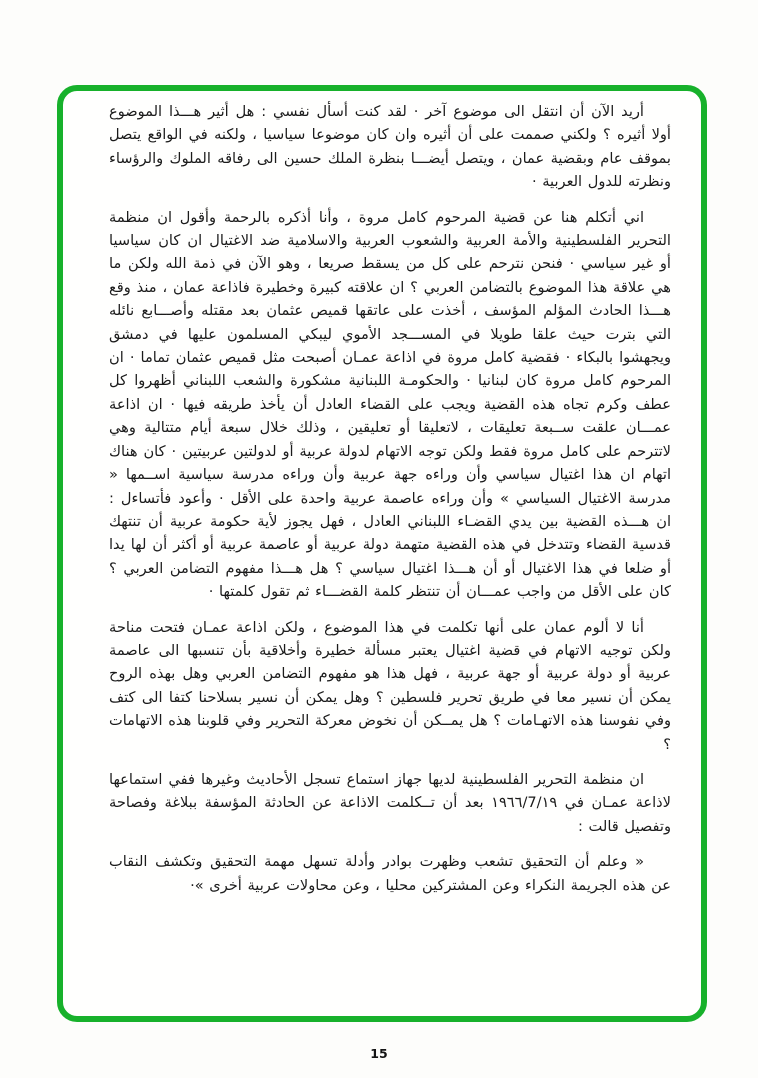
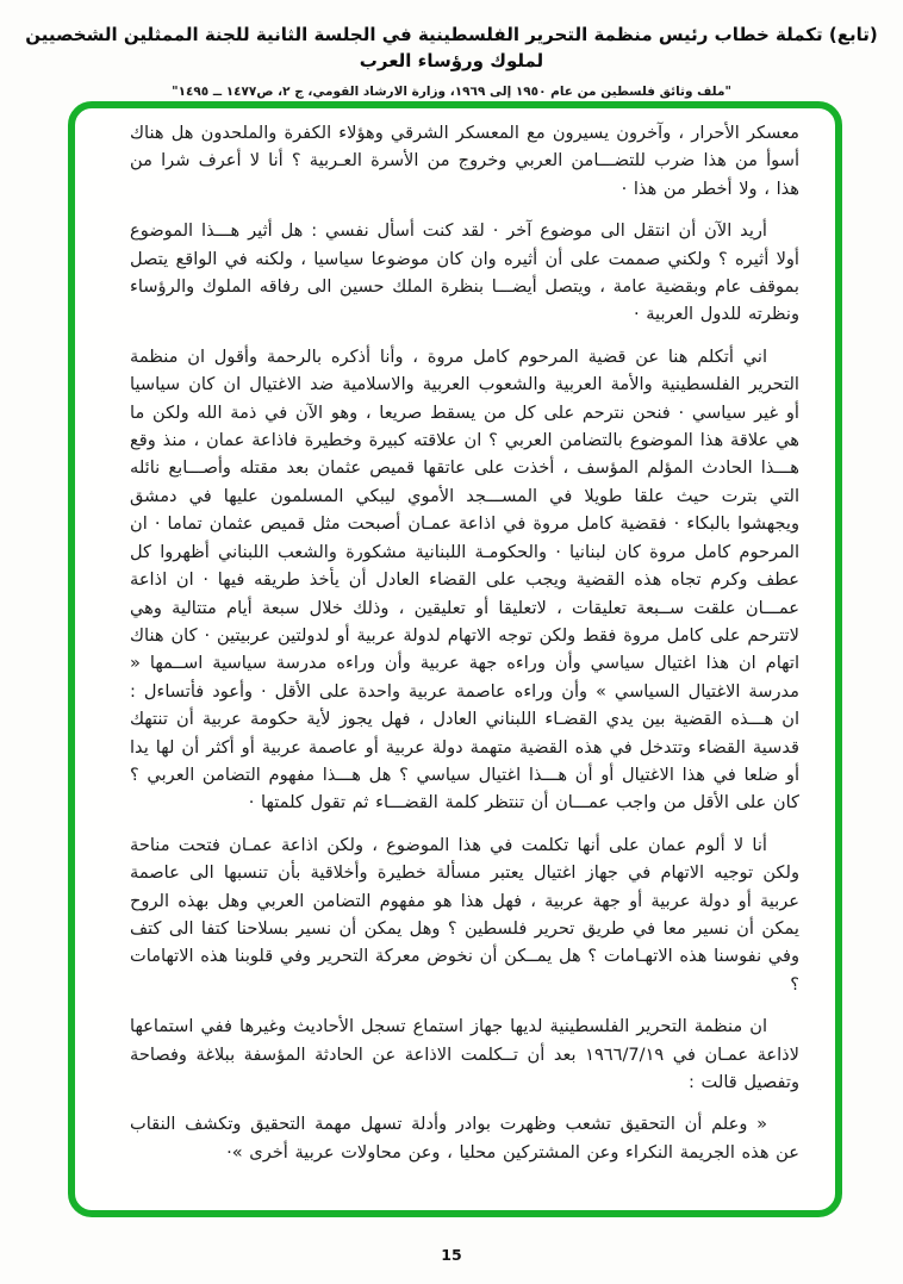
+ (تابع) تكملة خطاب رئيس منظمة التحرير الفلسطينية في الجلسة الثانية للجنة الممثلين الشخصيين لملوك ورؤساء العرب
+ "ملف وثائق فلسطين من عام ١٩٥٠ إلى ١٩٦٩، وزارة الارشاد القومي، ج ٢، ص١٤٧٧ ــ ١٤٩٥"
+ معسكر الأحرار ، وآخرون يسيرون مع المعسكر الشرقي وهؤلاء الكفرة والملحدون هل هناك أسوأ من هذا ضرب للتضـــامن العربي وخروج من الأسرة العـربية ؟ أنا لا أعرف شرا من هذا ، ولا أخطر من هذا ·
- أريد الآن أن انتقل الى موضوع آخر · لقد كنت أسأل نفسي : هل أثير هـــذا الموضوع أولا أثيره ؟ ولكني صممت على أن أثيره وان كان موضوعا سياسيا ، ولكنه في الواقع يتصل بموقف عام وبقضية عمان ، ويتصل أيضـــا بنظرة الملك حسين الى رفاقه الملوك والرؤساء ونظرته للدول العربية ·
+ أريد الآن أن انتقل الى موضوع آخر · لقد كنت أسأل نفسي : هل أثير هـــذا الموضوع أولا أثيره ؟ ولكني صممت على أن أثيره وان كان موضوعا سياسيا ، ولكنه في الواقع يتصل بموقف عام وبقضية عامة ، ويتصل أيضـــا بنظرة الملك حسين الى رفاقه الملوك والرؤساء ونظرته للدول العربية ·
  اني أتكلم هنا عن قضية المرحوم كامل مروة ، وأنا أذكره بالرحمة وأقول ان منظمة التحرير الفلسطينية والأمة العربية والشعوب العربية والاسلامية ضد الاغتيال ان كان سياسيا أو غير سياسي · فنحن نترحم على كل من يسقط صريعا ، وهو الآن في ذمة الله ولكن ما هي علاقة هذا الموضوع بالتضامن العربي ؟ ان علاقته كبيرة وخطيرة فاذاعة عمان ، منذ وقع هـــذا الحادث المؤلم المؤسف ، أخذت على عاتقها قميص عثمان بعد مقتله وأصـــابع نائله التي بترت حيث علقا طويلا في المســـجد الأموي ليبكي المسلمون عليها في دمشق ويجهشوا بالبكاء · فقضية كامل مروة في اذاعة عمـان أصبحت مثل قميص عثمان تماما · ان المرحوم كامل مروة كان لبنانيا · والحكومـة اللبنانية مشكورة والشعب اللبناني أظهروا كل عطف وكرم تجاه هذه القضية ويجب على القضاء العادل أن يأخذ طريقه فيها · ان اذاعة عمـــان علقت ســبعة تعليقات ، لاتعليقا أو تعليقين ، وذلك خلال سبعة أيام متتالية وهي لاتترحم على كامل مروة فقط ولكن توجه الاتهام لدولة عربية أو لدولتين عربيتين · كان هناك اتهام ان هذا اغتيال سياسي وأن وراءه جهة عربية وأن وراءه مدرسة سياسية اســمها « مدرسة الاغتيال السياسي » وأن وراءه عاصمة عربية واحدة على الأقل · وأعود فأتساءل : ان هـــذه القضية بين يدي القضـاء اللبناني العادل ، فهل يجوز لأية حكومة عربية أن تنتهك قدسية القضاء وتتدخل في هذه القضية متهمة دولة عربية أو عاصمة عربية أو أكثر أن لها يدا أو ضلعا في هذا الاغتيال أو أن هـــذا اغتيال سياسي ؟ هل هـــذا مفهوم التضامن العربي ؟ كان على الأقل من واجب عمـــان أن تنتظر كلمة القضـــاء ثم تقول كلمتها ·
- أنا لا ألوم عمان على أنها تكلمت في هذا الموضوع ، ولكن اذاعة عمـان فتحت مناحة ولكن توجيه الاتهام في قضية اغتيال يعتبر مسألة خطيرة وأخلاقية بأن تنسبها الى عاصمة عربية أو دولة عربية أو جهة عربية ، فهل هذا هو مفهوم التضامن العربي وهل بهذه الروح يمكن أن نسير معا في طريق تحرير فلسطين ؟ وهل يمكن أن نسير بسلاحنا كتفا الى كتف وفي نفوسنا هذه الاتهـامات ؟ هل يمــكن أن نخوض معركة التحرير وفي قلوبنا هذه الاتهامات ؟
+ أنا لا ألوم عمان على أنها تكلمت في هذا الموضوع ، ولكن اذاعة عمـان فتحت مناحة ولكن توجيه الاتهام في جهاز اغتيال يعتبر مسألة خطيرة وأخلاقية بأن تنسبها الى عاصمة عربية أو دولة عربية أو جهة عربية ، فهل هذا هو مفهوم التضامن العربي وهل بهذه الروح يمكن أن نسير معا في طريق تحرير فلسطين ؟ وهل يمكن أن نسير بسلاحنا كتفا الى كتف وفي نفوسنا هذه الاتهـامات ؟ هل يمــكن أن نخوض معركة التحرير وفي قلوبنا هذه الاتهامات ؟
  ان منظمة التحرير الفلسطينية لديها جهاز استماع تسجل الأحاديث وغيرها ففي استماعها لاذاعة عمـان في ١٩٦٦/7/١٩ بعد أن تــكلمت الاذاعة عن الحادثة المؤسفة ببلاغة وفصاحة وتفصيل قالت :
  « وعلم أن التحقيق تشعب وظهرت بوادر وأدلة تسهل مهمة التحقيق وتكشف النقاب عن هذه الجريمة النكراء وعن المشتركين محليا ، وعن محاولات عربية أخرى »·
  15
